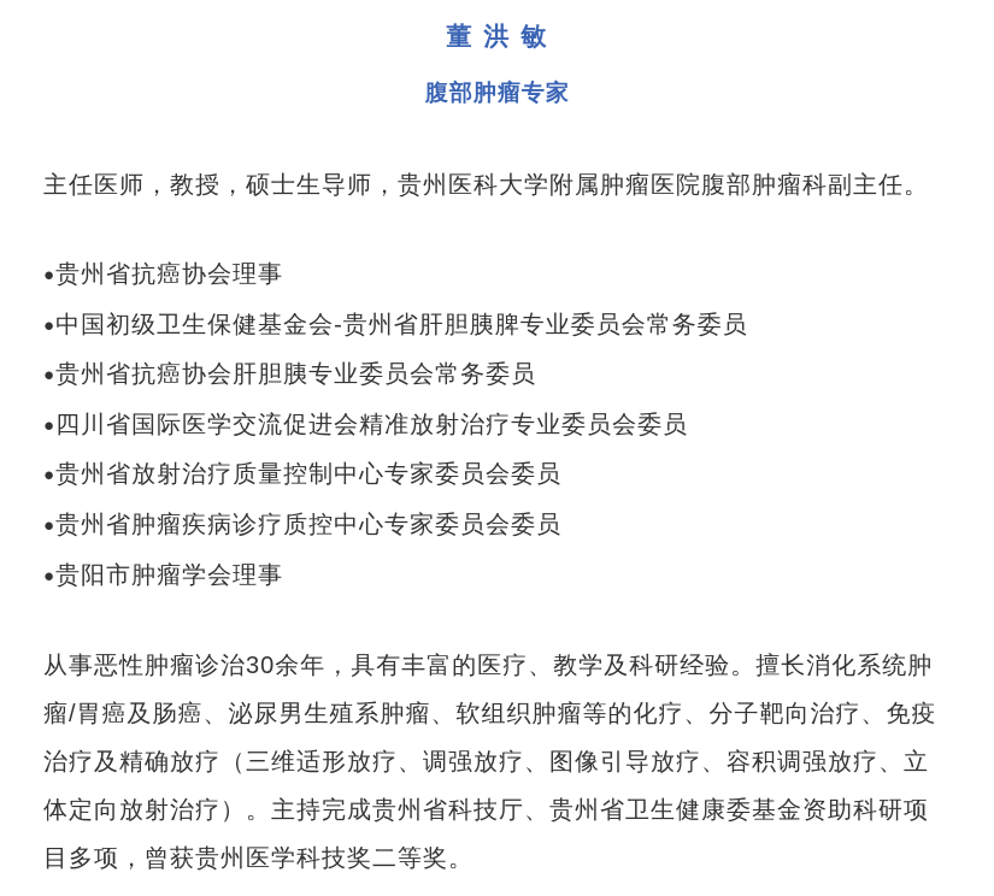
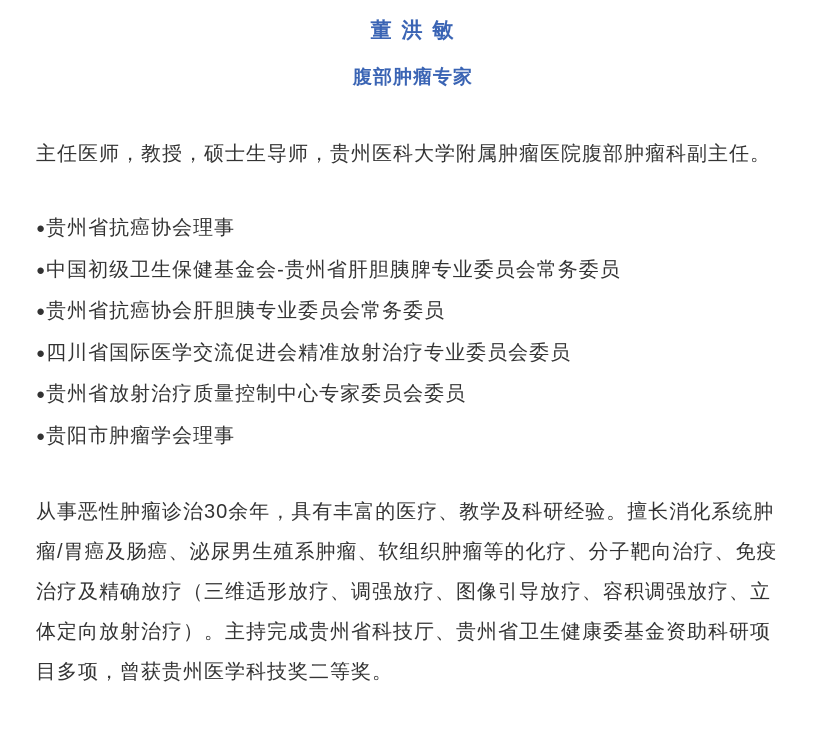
  董 洪 敏
  腹部肿瘤专家
  主任医师，教授，硕士生导师，贵州医科大学附属肿瘤医院腹部肿瘤科副主任。
  ●贵州省抗癌协会理事
  ●中国初级卫生保健基金会-贵州省肝胆胰脾专业委员会常务委员
  ●贵州省抗癌协会肝胆胰专业委员会常务委员
  ●四川省国际医学交流促进会精准放射治疗专业委员会委员
  ●贵州省放射治疗质量控制中心专家委员会委员
- ●贵州省肿瘤疾病诊疗质控中心专家委员会委员
  ●贵阳市肿瘤学会理事
  从事恶性肿瘤诊治30余年，具有丰富的医疗、教学及科研经验。擅长消化系统肿瘤/胃癌及肠癌、泌尿男生殖系肿瘤、软组织肿瘤等的化疗、分子靶向治疗、免疫治疗及精确放疗（三维适形放疗、调强放疗、图像引导放疗、容积调强放疗、立体定向放射治疗）。主持完成贵州省科技厅、贵州省卫生健康委基金资助科研项目多项，曾获贵州医学科技奖二等奖。
